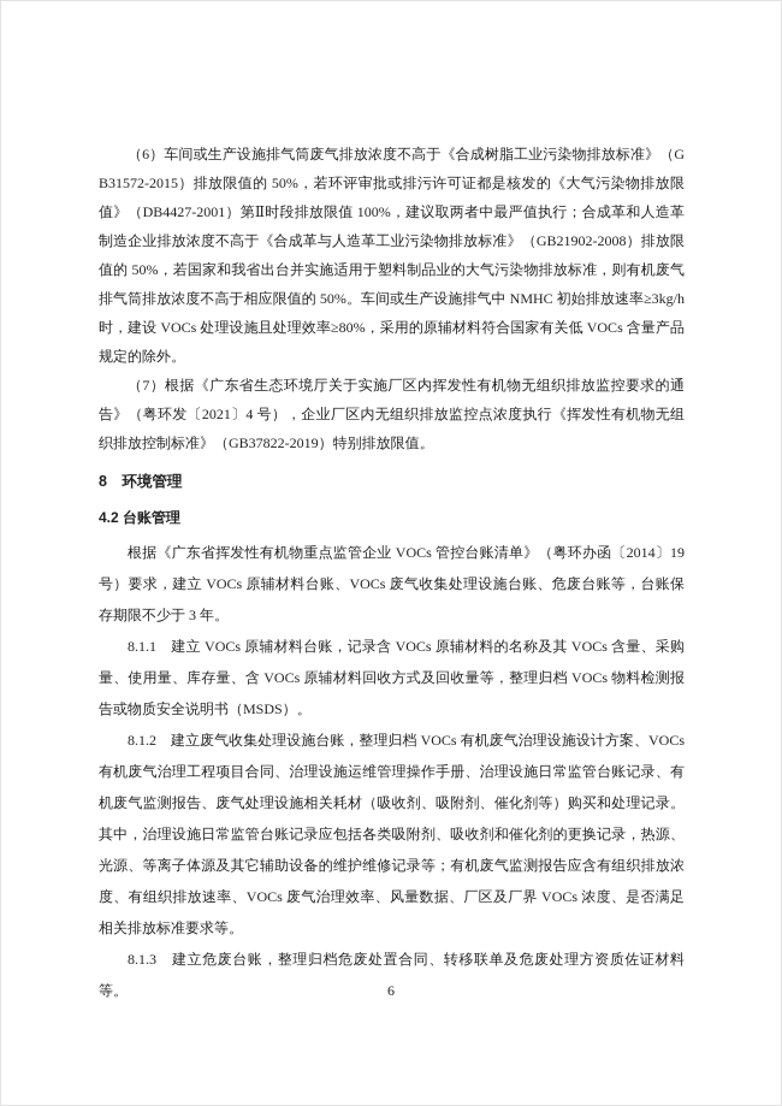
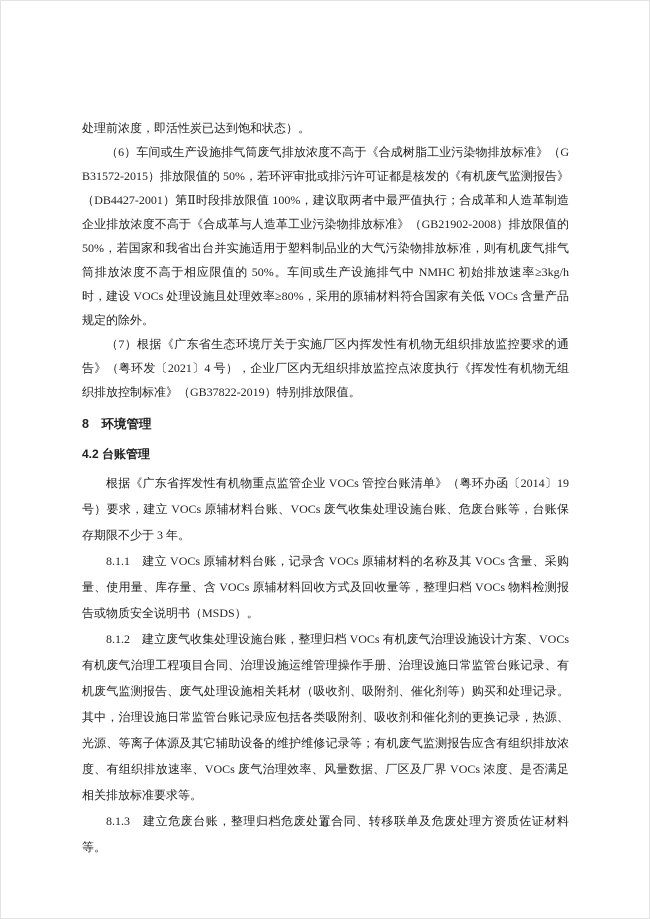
+ 处理前浓度，即活性炭已达到饱和状态）。
- （6）车间或生产设施排气筒废气排放浓度不高于《合成树脂工业污染物排放标准》（GB31572-2015）排放限值的 50%，若环评审批或排污许可证都是核发的《大气污染物排放限值》（DB4427-2001）第Ⅱ时段排放限值 100%，建议取两者中最严值执行；合成革和人造革制造企业排放浓度不高于《合成革与人造革工业污染物排放标准》（GB21902-2008）排放限值的 50%，若国家和我省出台并实施适用于塑料制品业的大气污染物排放标准，则有机废气排气筒排放浓度不高于相应限值的 50%。车间或生产设施排气中 NMHC 初始排放速率≥3kg/h 时，建设 VOCs 处理设施且处理效率≥80%，采用的原辅材料符合国家有关低 VOCs 含量产品规定的除外。
+ （6）车间或生产设施排气筒废气排放浓度不高于《合成树脂工业污染物排放标准》（GB31572-2015）排放限值的 50%，若环评审批或排污许可证都是核发的《有机废气监测报告》（DB4427-2001）第Ⅱ时段排放限值 100%，建议取两者中最严值执行；合成革和人造革制造企业排放浓度不高于《合成革与人造革工业污染物排放标准》（GB21902-2008）排放限值的 50%，若国家和我省出台并实施适用于塑料制品业的大气污染物排放标准，则有机废气排气筒排放浓度不高于相应限值的 50%。车间或生产设施排气中 NMHC 初始排放速率≥3kg/h 时，建设 VOCs 处理设施且处理效率≥80%，采用的原辅材料符合国家有关低 VOCs 含量产品规定的除外。
  （7）根据《广东省生态环境厅关于实施厂区内挥发性有机物无组织排放监控要求的通告》（粤环发〔2021〕4 号），企业厂区内无组织排放监控点浓度执行《挥发性有机物无组织排放控制标准》（GB37822-2019）特别排放限值。
  8 环境管理
  4.2 台账管理
  根据《广东省挥发性有机物重点监管企业 VOCs 管控台账清单》（粤环办函〔2014〕19 号）要求，建立 VOCs 原辅材料台账、VOCs 废气收集处理设施台账、危废台账等，台账保存期限不少于 3 年。
  8.1.1 建立 VOCs 原辅材料台账，记录含 VOCs 原辅材料的名称及其 VOCs 含量、采购量、使用量、库存量、含 VOCs 原辅材料回收方式及回收量等，整理归档 VOCs 物料检测报告或物质安全说明书（MSDS）。
  8.1.2 建立废气收集处理设施台账，整理归档 VOCs 有机废气治理设施设计方案、VOCs 有机废气治理工程项目合同、治理设施运维管理操作手册、治理设施日常监管台账记录、有机废气监测报告、废气处理设施相关耗材（吸收剂、吸附剂、催化剂等）购买和处理记录。其中，治理设施日常监管台账记录应包括各类吸附剂、吸收剂和催化剂的更换记录，热源、光源、等离子体源及其它辅助设备的维护维修记录等；有机废气监测报告应含有组织排放浓度、有组织排放速率、VOCs 废气治理效率、风量数据、厂区及厂界 VOCs 浓度、是否满足相关排放标准要求等。
  8.1.3 建立危废台账，整理归档危废处置合同、转移联单及危废处理方资质佐证材料等。
  6
